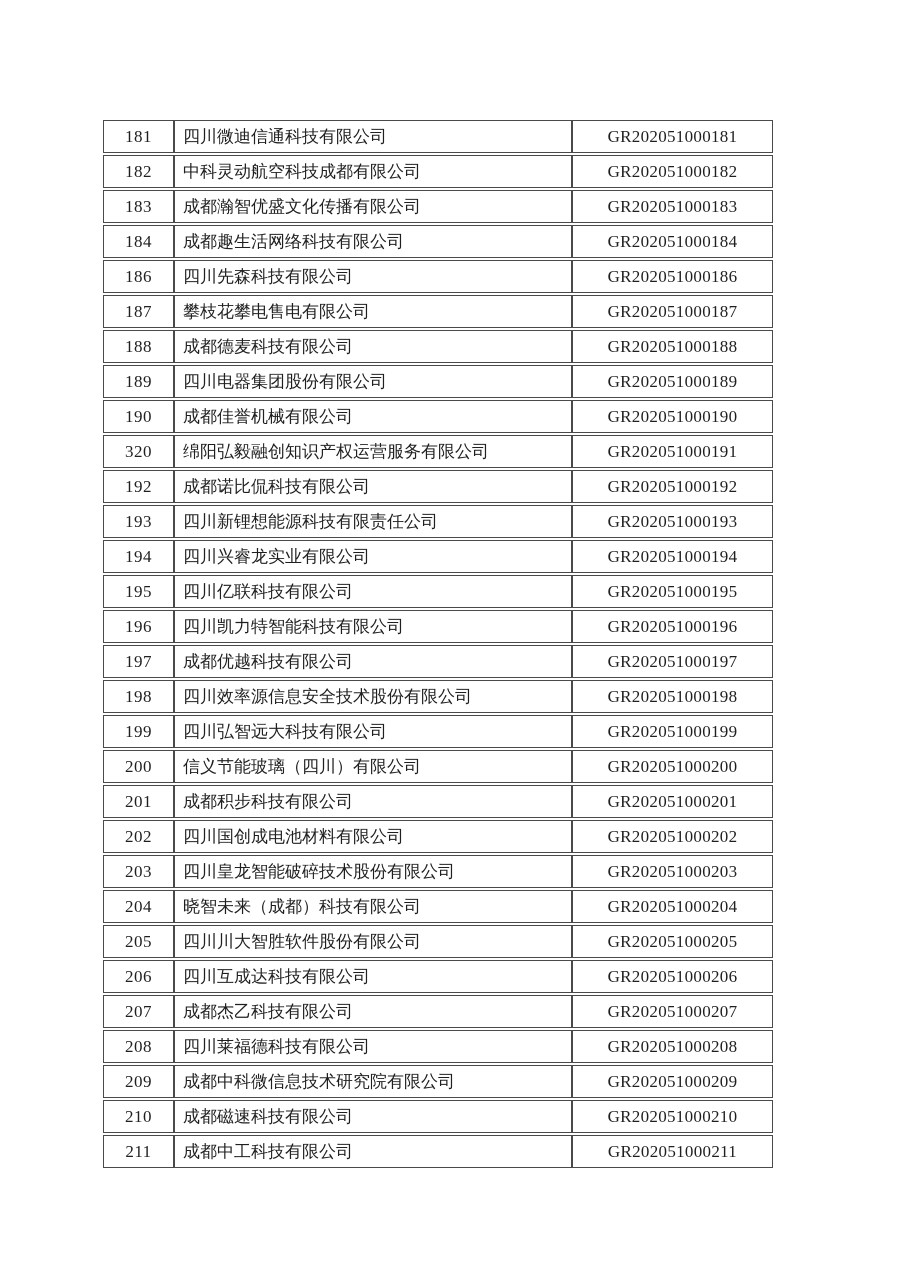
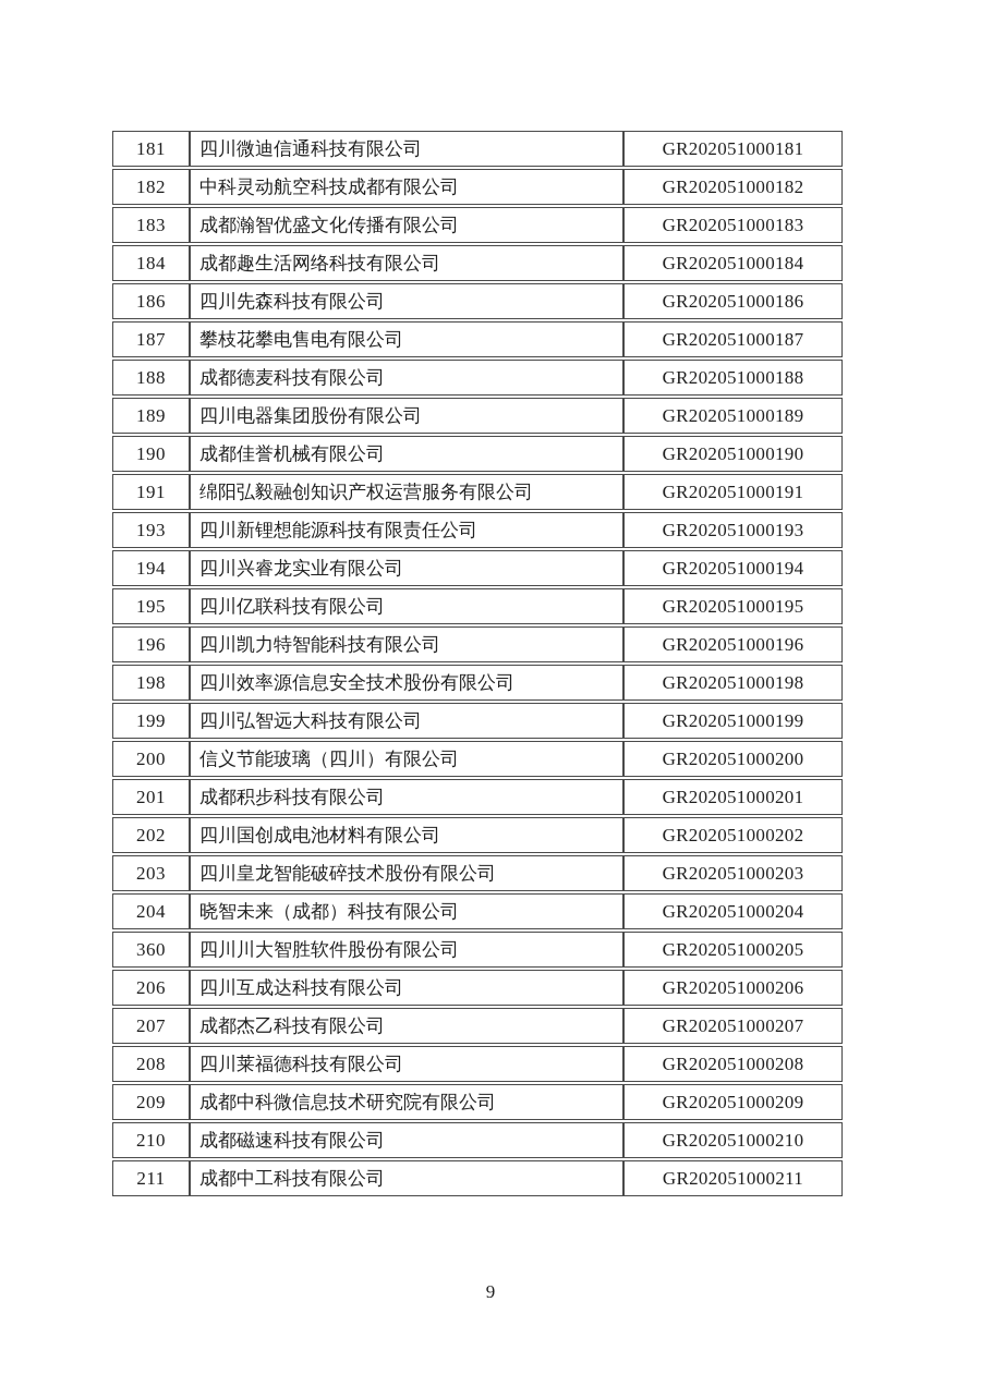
  181	四川微迪信通科技有限公司	GR202051000181
  182	中科灵动航空科技成都有限公司	GR202051000182
  183	成都瀚智优盛文化传播有限公司	GR202051000183
  184	成都趣生活网络科技有限公司	GR202051000184
  186	四川先森科技有限公司	GR202051000186
  187	攀枝花攀电售电有限公司	GR202051000187
  188	成都德麦科技有限公司	GR202051000188
  189	四川电器集团股份有限公司	GR202051000189
  190	成都佳誉机械有限公司	GR202051000190
- 320	绵阳弘毅融创知识产权运营服务有限公司	GR202051000191
+ 191	绵阳弘毅融创知识产权运营服务有限公司	GR202051000191
- 192	成都诺比侃科技有限公司	GR202051000192
  193	四川新锂想能源科技有限责任公司	GR202051000193
  194	四川兴睿龙实业有限公司	GR202051000194
  195	四川亿联科技有限公司	GR202051000195
  196	四川凯力特智能科技有限公司	GR202051000196
- 197	成都优越科技有限公司	GR202051000197
  198	四川效率源信息安全技术股份有限公司	GR202051000198
  199	四川弘智远大科技有限公司	GR202051000199
  200	信义节能玻璃（四川）有限公司	GR202051000200
  201	成都积步科技有限公司	GR202051000201
  202	四川国创成电池材料有限公司	GR202051000202
  203	四川皇龙智能破碎技术股份有限公司	GR202051000203
  204	晓智未来（成都）科技有限公司	GR202051000204
- 205	四川川大智胜软件股份有限公司	GR202051000205
+ 360	四川川大智胜软件股份有限公司	GR202051000205
  206	四川互成达科技有限公司	GR202051000206
  207	成都杰乙科技有限公司	GR202051000207
  208	四川莱福德科技有限公司	GR202051000208
  209	成都中科微信息技术研究院有限公司	GR202051000209
  210	成都磁速科技有限公司	GR202051000210
  211	成都中工科技有限公司	GR202051000211
+ 9
